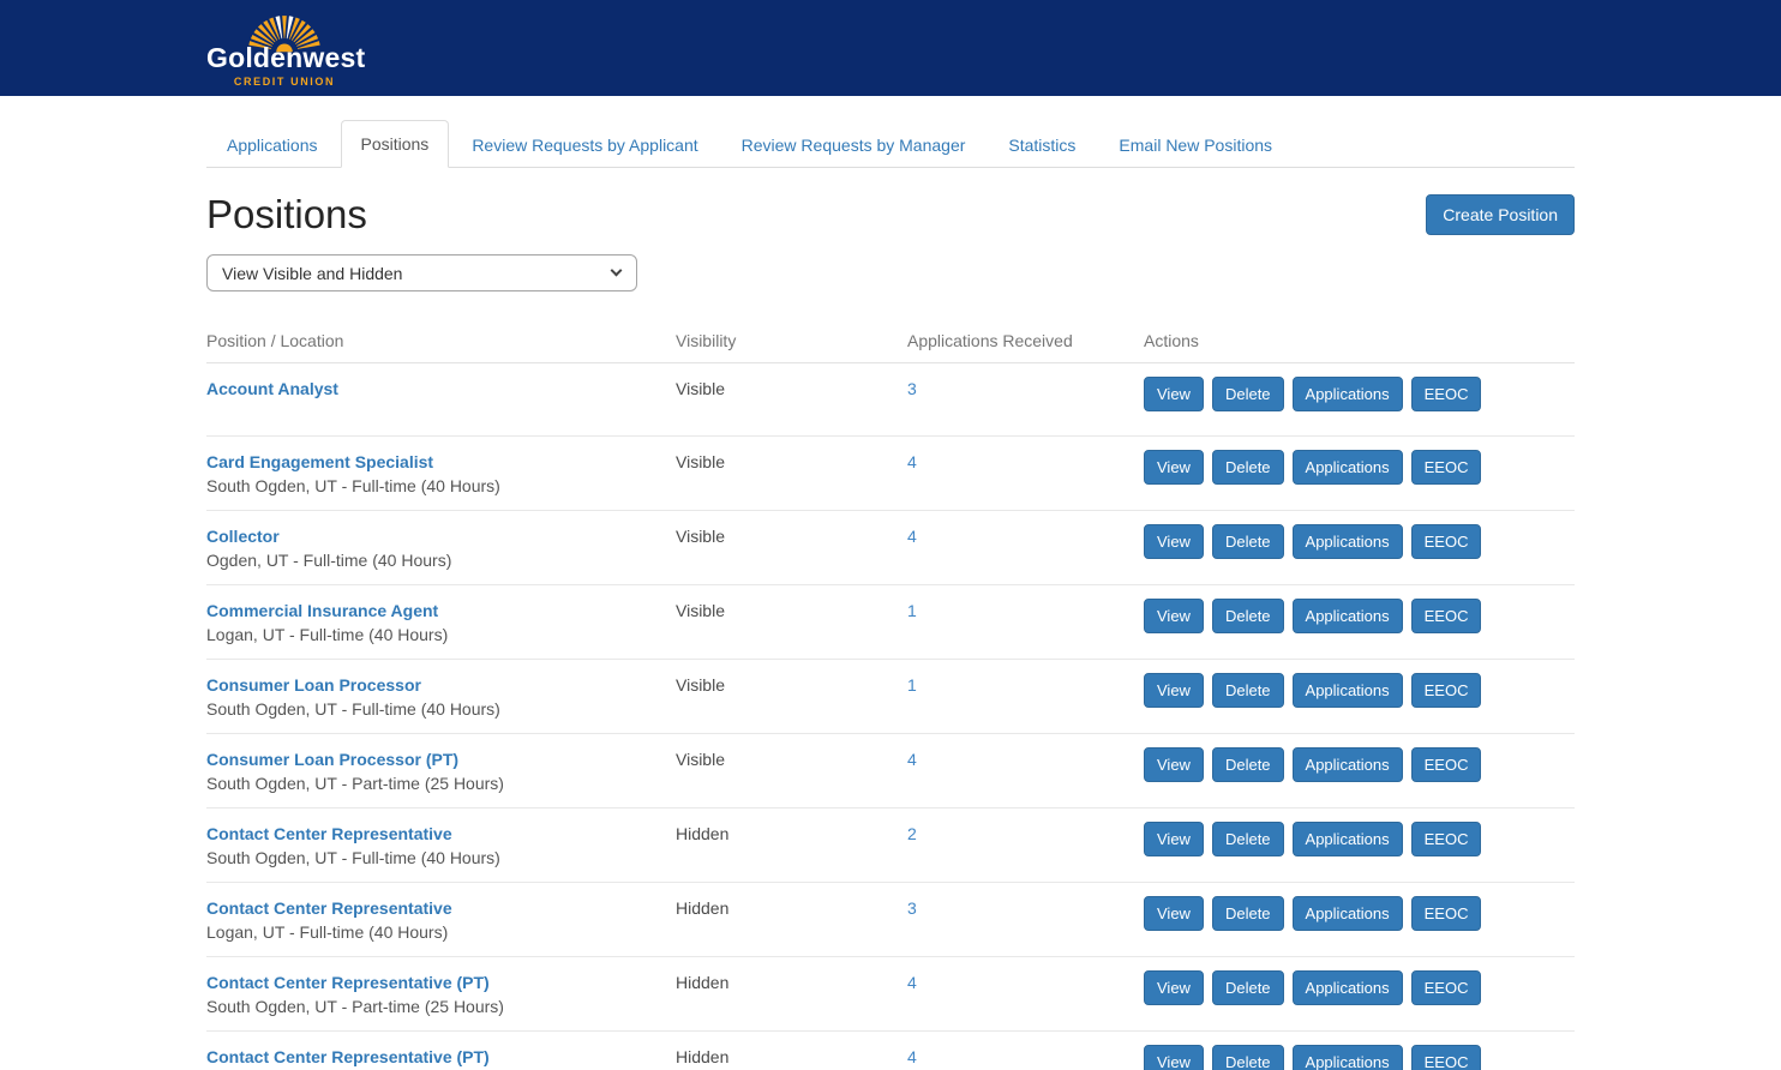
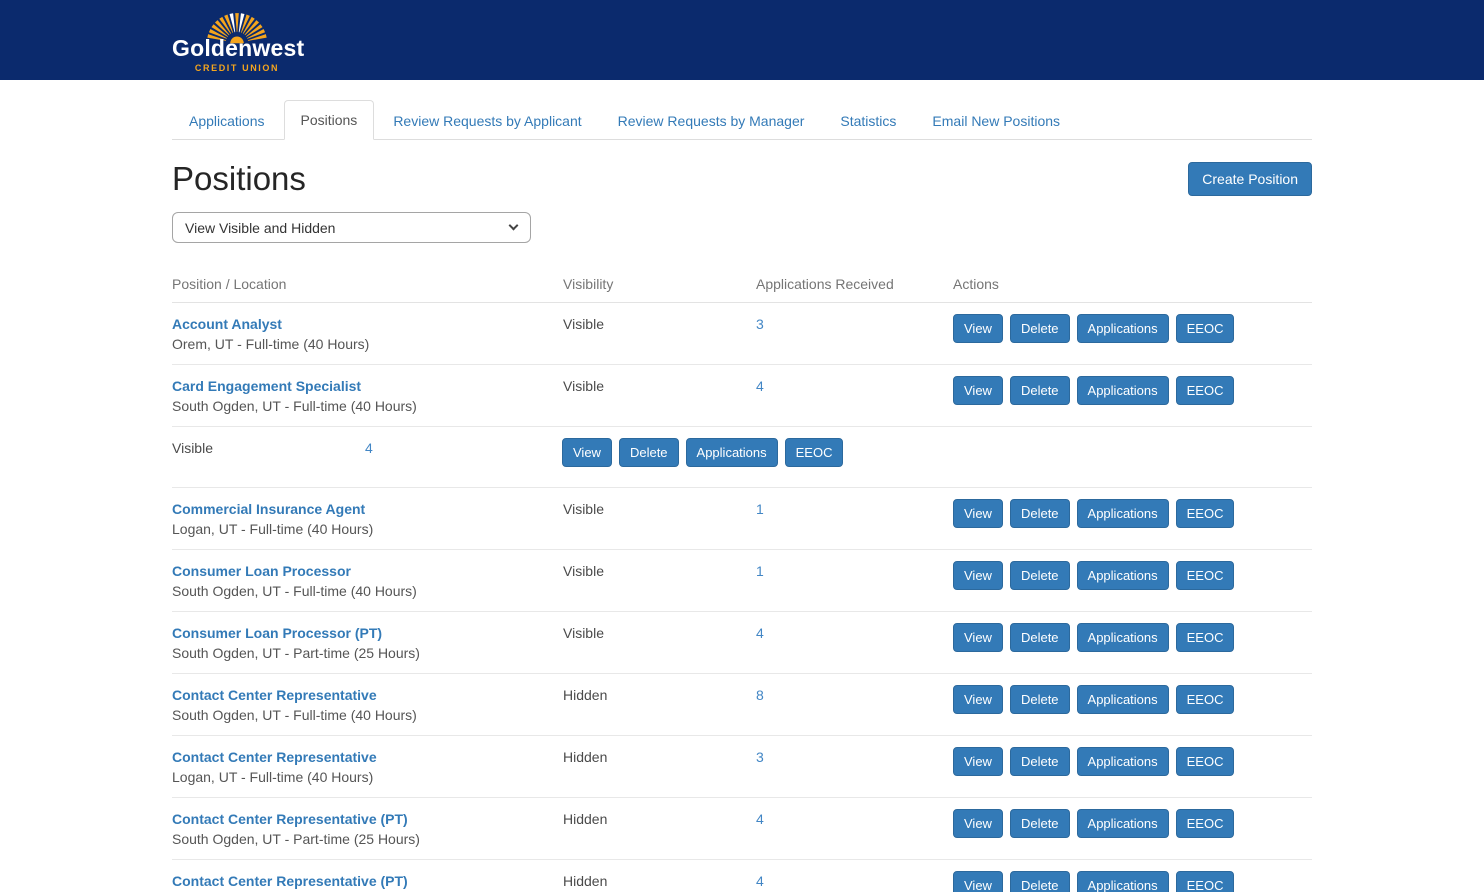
  Goldenwest
  CREDIT UNION
  Applications
  Positions
  Review Requests by Applicant
  Review Requests by Manager
  Statistics
  Email New Positions
  Positions
  Create Position
  View Visible and Hidden
  Position / Location
  Visibility
  Applications Received
  Actions
  Account Analyst
+ Orem, UT - Full-time (40 Hours)
  Visible
  3
  View
  Delete
  Applications
  EEOC
  Card Engagement Specialist
  South Ogden, UT - Full-time (40 Hours)
  Visible
  4
  View
  Delete
  Applications
  EEOC
- Collector
- Ogden, UT - Full-time (40 Hours)
  Visible
  4
  View
  Delete
  Applications
  EEOC
  Commercial Insurance Agent
  Logan, UT - Full-time (40 Hours)
  Visible
  1
  View
  Delete
  Applications
  EEOC
  Consumer Loan Processor
  South Ogden, UT - Full-time (40 Hours)
  Visible
  1
  View
  Delete
  Applications
  EEOC
  Consumer Loan Processor (PT)
  South Ogden, UT - Part-time (25 Hours)
  Visible
  4
  View
  Delete
  Applications
  EEOC
  Contact Center Representative
  South Ogden, UT - Full-time (40 Hours)
  Hidden
- 2
+ 8
  View
  Delete
  Applications
  EEOC
  Contact Center Representative
  Logan, UT - Full-time (40 Hours)
  Hidden
  3
  View
  Delete
  Applications
  EEOC
  Contact Center Representative (PT)
  South Ogden, UT - Part-time (25 Hours)
  Hidden
  4
  View
  Delete
  Applications
  EEOC
  Contact Center Representative (PT)
  Hidden
  4
  View
  Delete
  Applications
  EEOC
